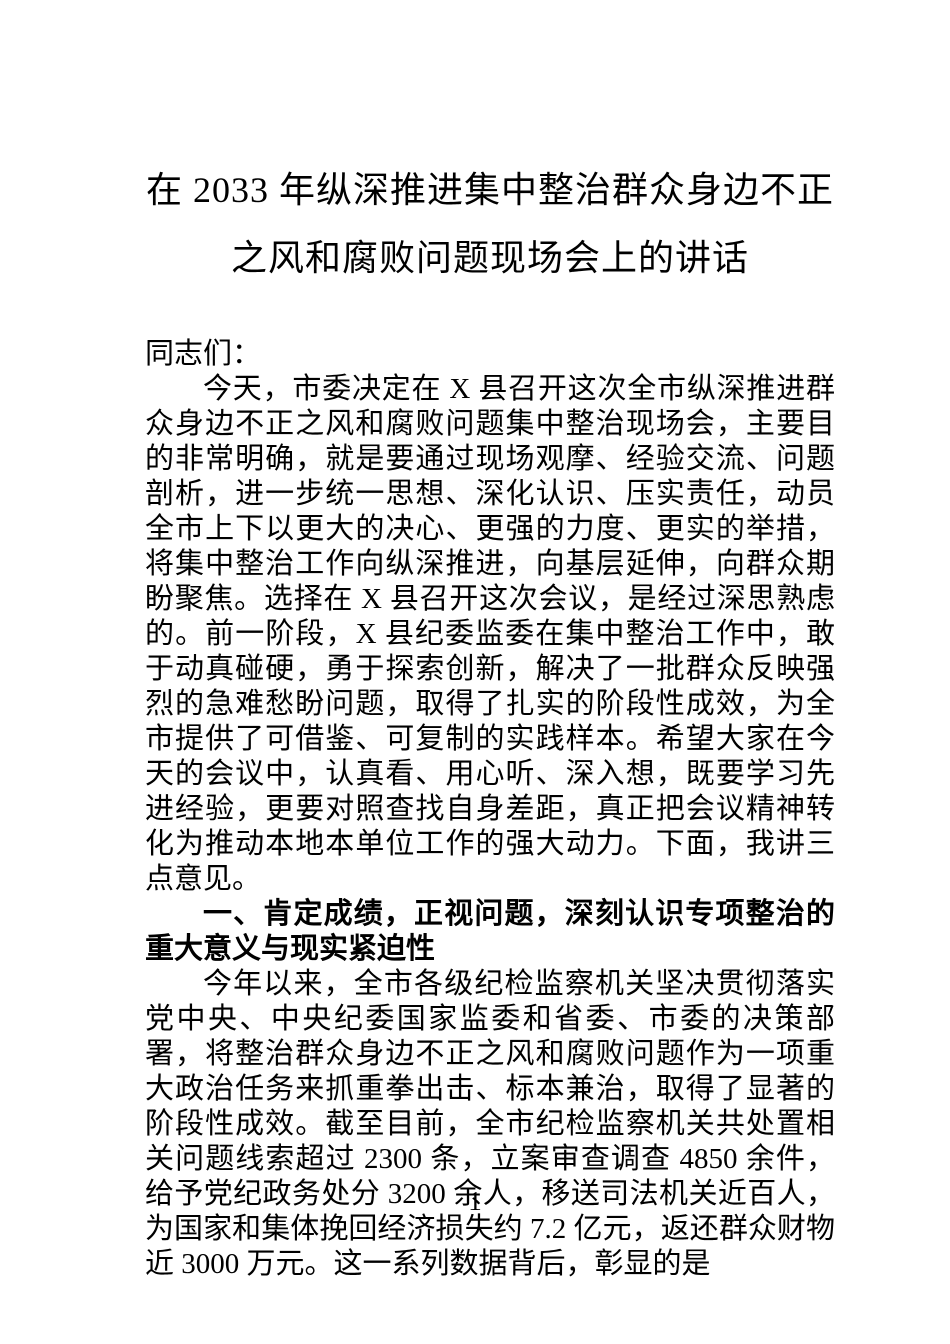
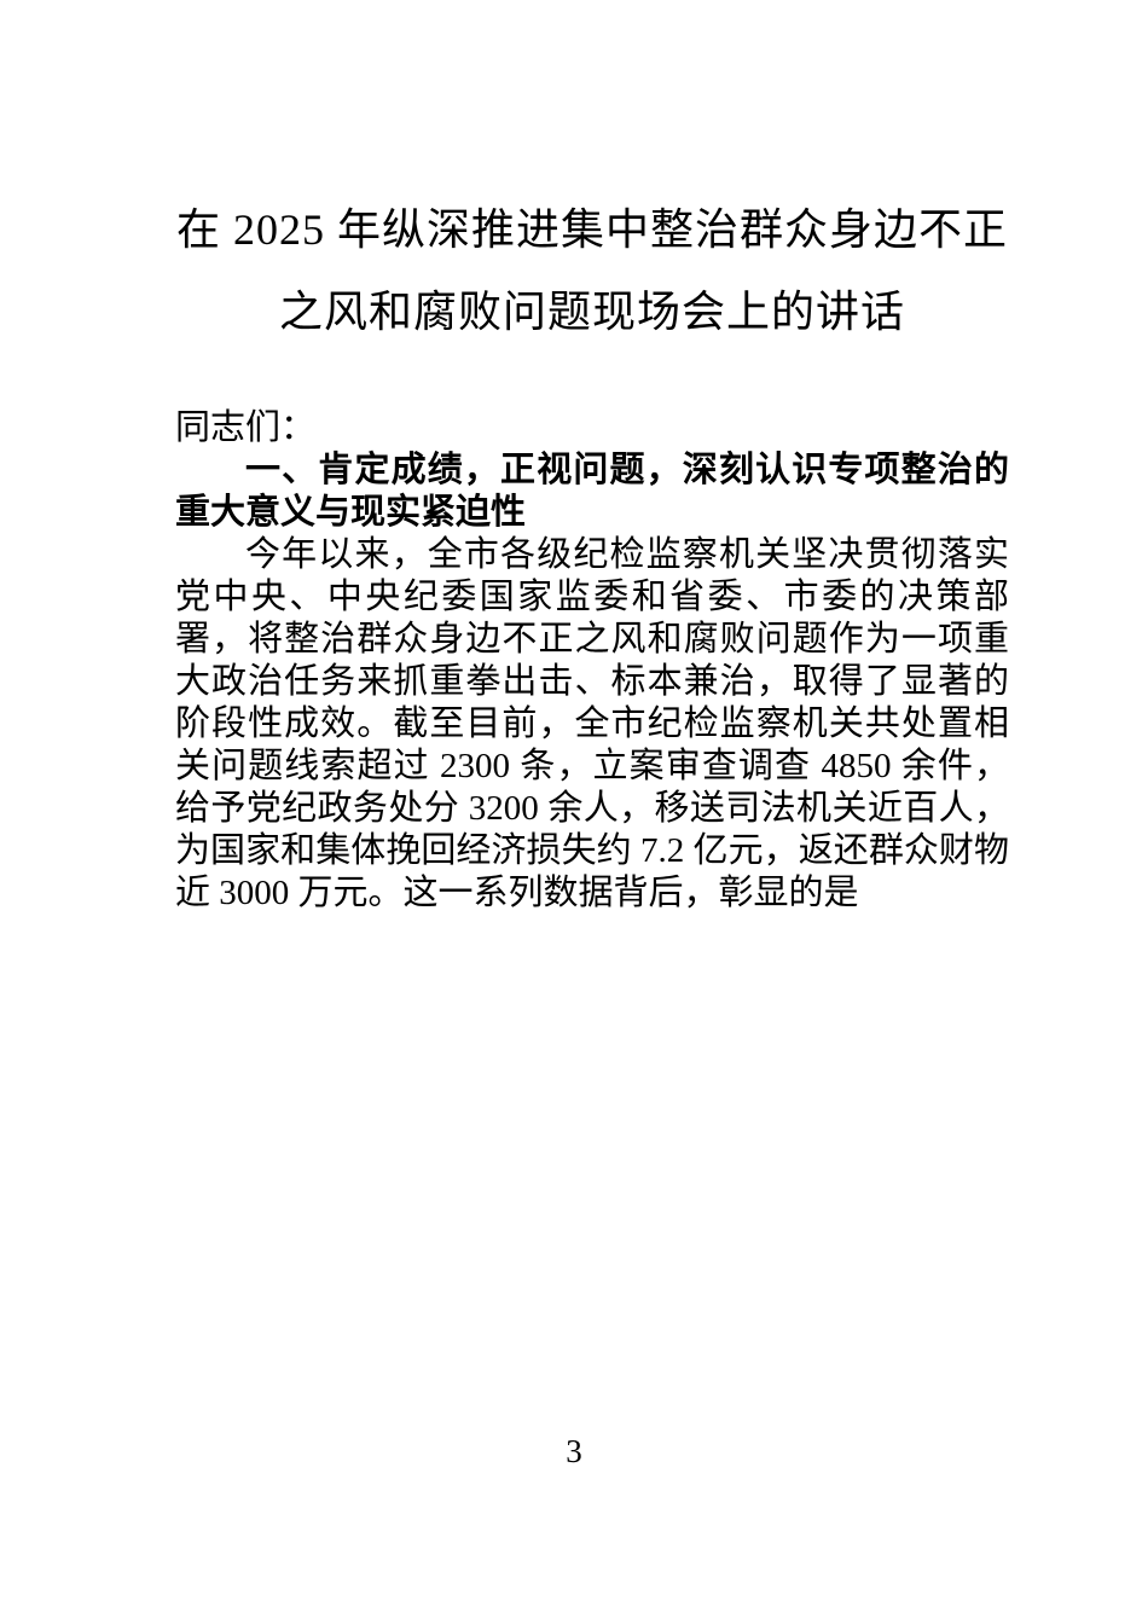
- 在 2033 年纵深推进集中整治群众身边不正
+ 在 2025 年纵深推进集中整治群众身边不正
  之风和腐败问题现场会上的讲话
  同志们：
- 今天，市委决定在 X 县召开这次全市纵深推进群众身边不正之风和腐败问题集中整治现场会，主要目的非常明确，就是要通过现场观摩、经验交流、问题剖析，进一步统一思想、深化认识、压实责任，动员全市上下以更大的决心、更强的力度、更实的举措，将集中整治工作向纵深推进，向基层延伸，向群众期盼聚焦。选择在 X 县召开这次会议，是经过深思熟虑的。前一阶段，X 县纪委监委在集中整治工作中，敢于动真碰硬，勇于探索创新，解决了一批群众反映强烈的急难愁盼问题，取得了扎实的阶段性成效，为全市提供了可借鉴、可复制的实践样本。希望大家在今天的会议中，认真看、用心听、深入想，既要学习先进经验，更要对照查找自身差距，真正把会议精神转化为推动本地本单位工作的强大动力。下面，我讲三点意见。
  一、肯定成绩，正视问题，深刻认识专项整治的重大意义与现实紧迫性
  今年以来，全市各级纪检监察机关坚决贯彻落实党中央、中央纪委国家监委和省委、市委的决策部署，将整治群众身边不正之风和腐败问题作为一项重大政治任务来抓重拳出击、标本兼治，取得了显著的阶段性成效。截至目前，全市纪检监察机关共处置相关问题线索超过 2300 条，立案审查调查 4850 余件，给予党纪政务处分 3200 余人，移送司法机关近百人，为国家和集体挽回经济损失约 7.2 亿元，返还群众财物近 3000 万元。这一系列数据背后，彰显的是
- 1
+ 3
